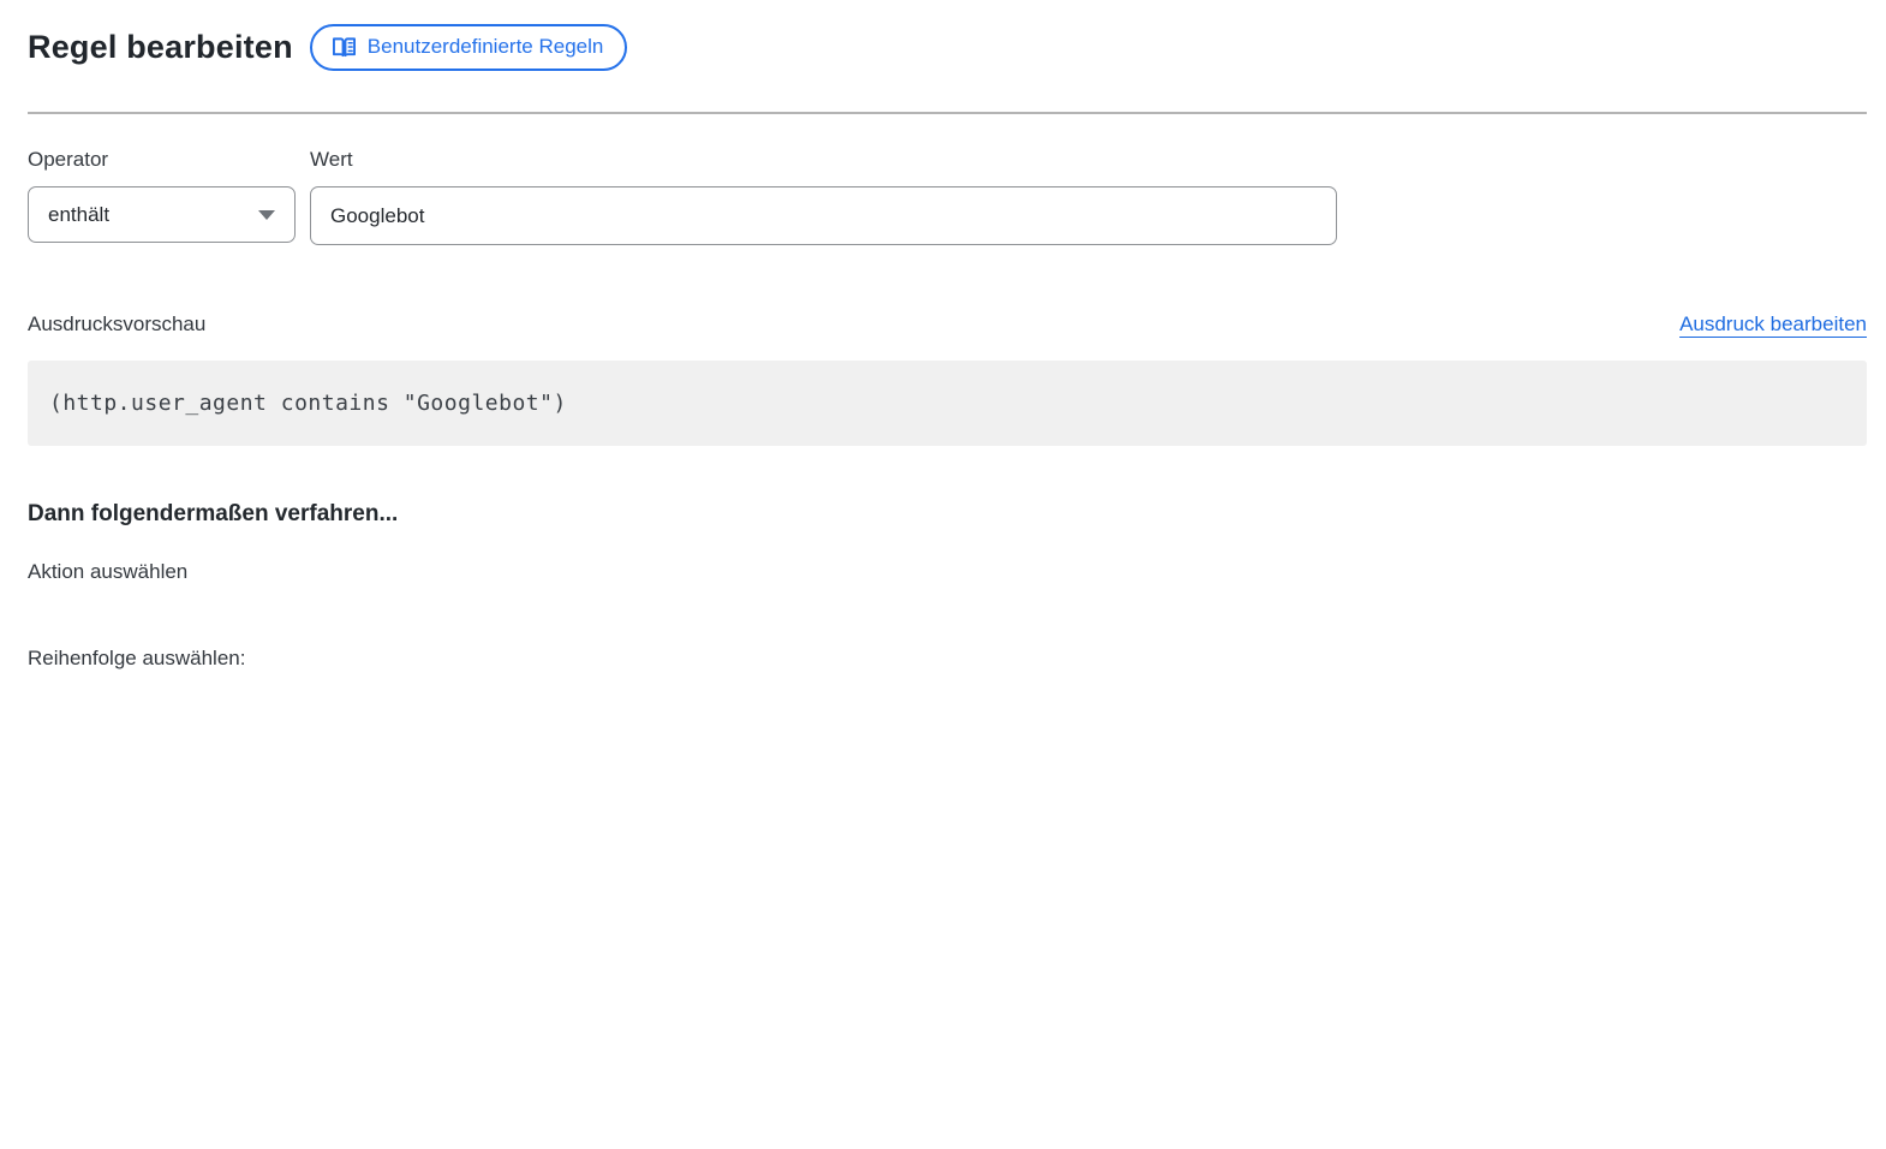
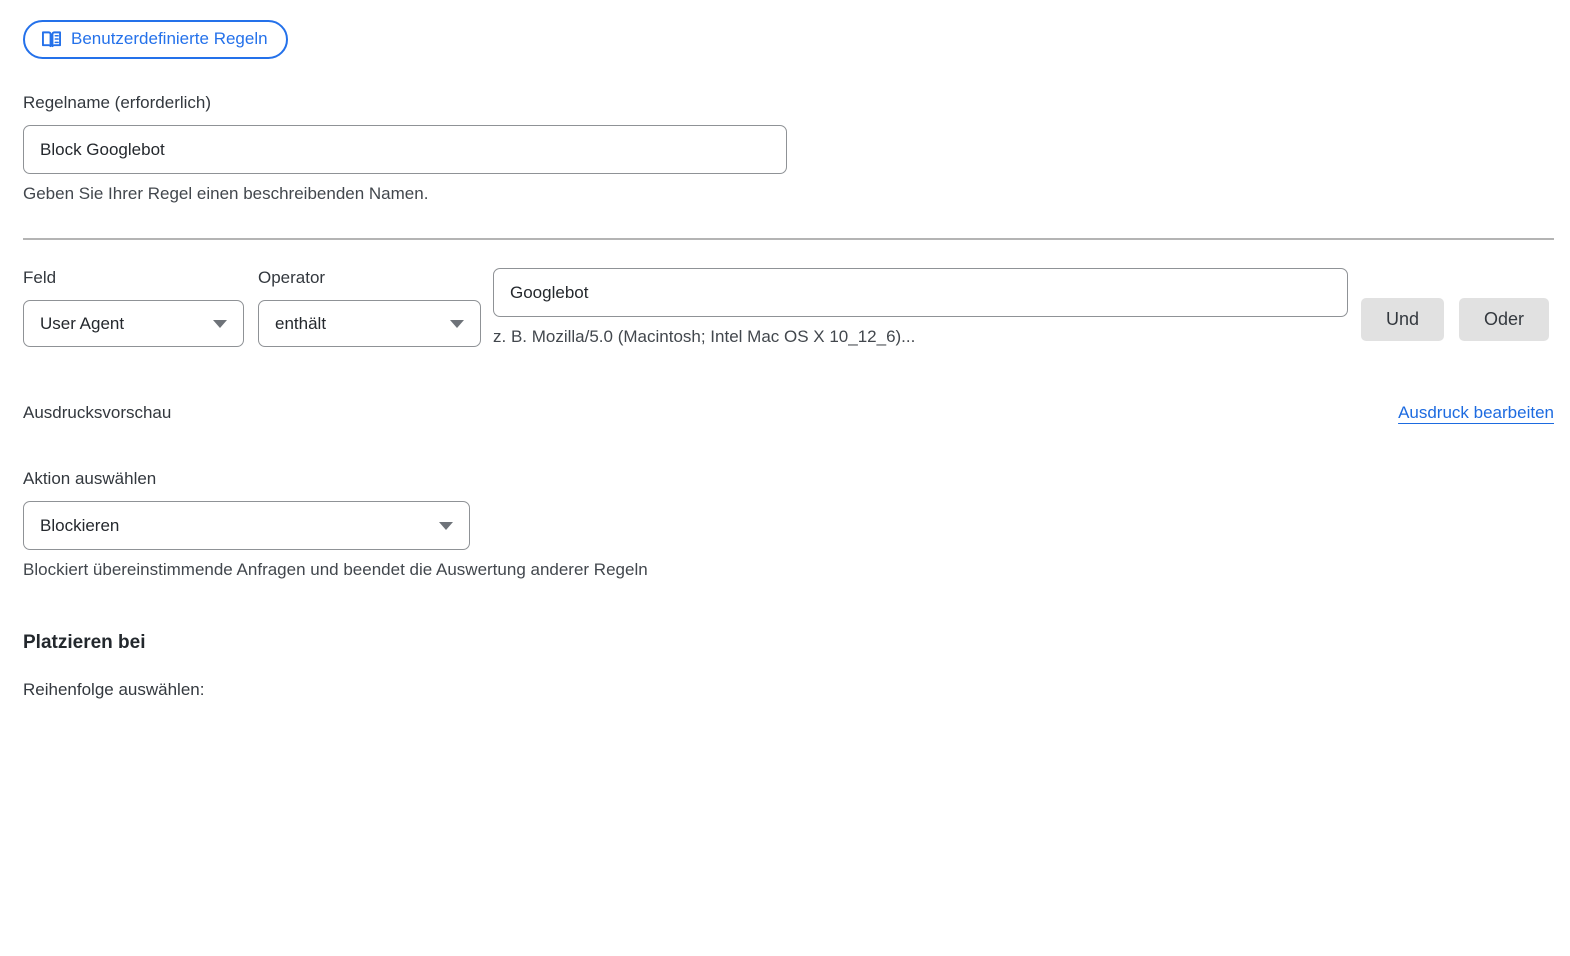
- Regel bearbeiten
  Benutzerdefinierte Regeln
+ Regelname (erforderlich)
+ Block Googlebot
+ Geben Sie Ihrer Regel einen beschreibenden Namen.
+ Feld
+ User Agent
  Operator
  enthält
- Wert
  Googlebot
+ z. B. Mozilla/5.0 (Macintosh; Intel Mac OS X 10_12_6)...
+ Und
+ Oder
  Ausdrucksvorschau
  Ausdruck bearbeiten
- (http.user_agent contains "Googlebot")
- Dann folgendermaßen verfahren...
  Aktion auswählen
+ Blockieren
+ Blockiert übereinstimmende Anfragen und beendet die Auswertung anderer Regeln
+ Platzieren bei
  Reihenfolge auswählen:
